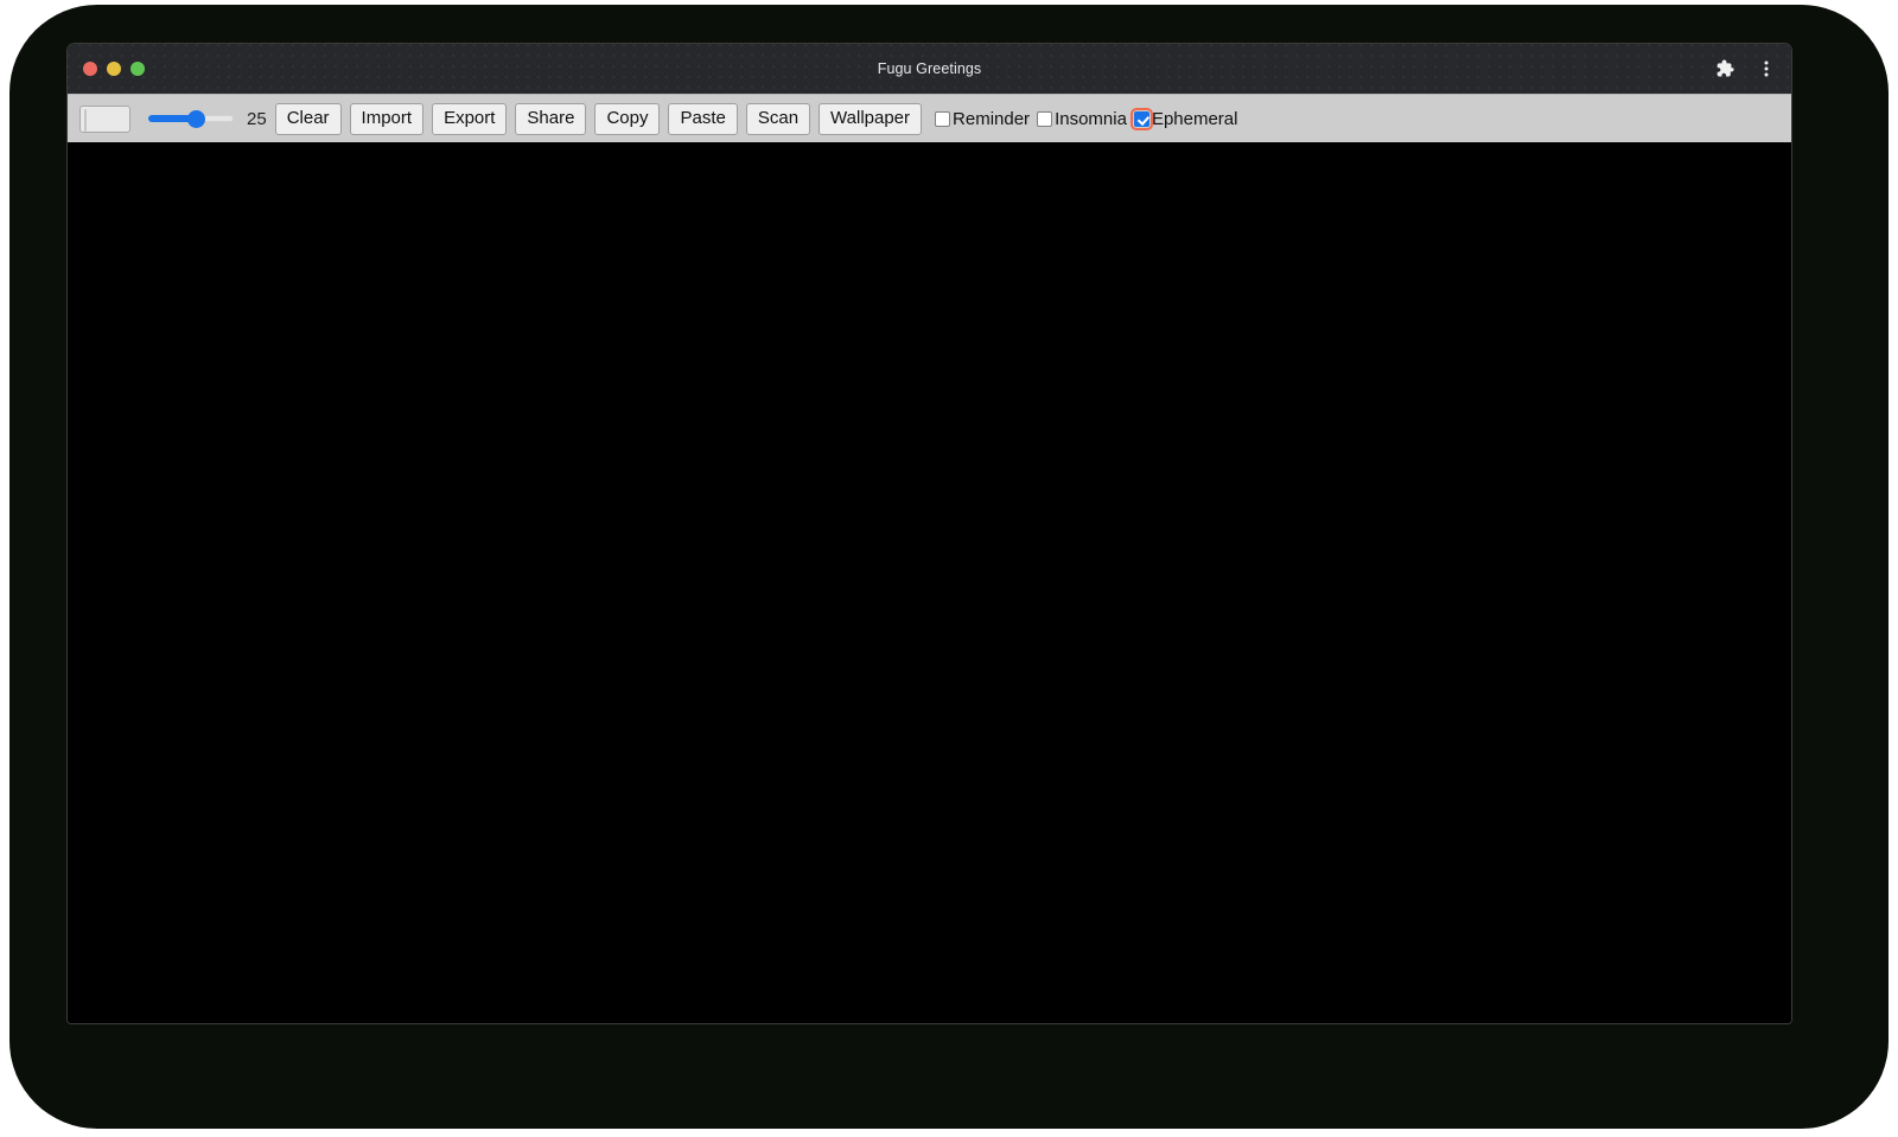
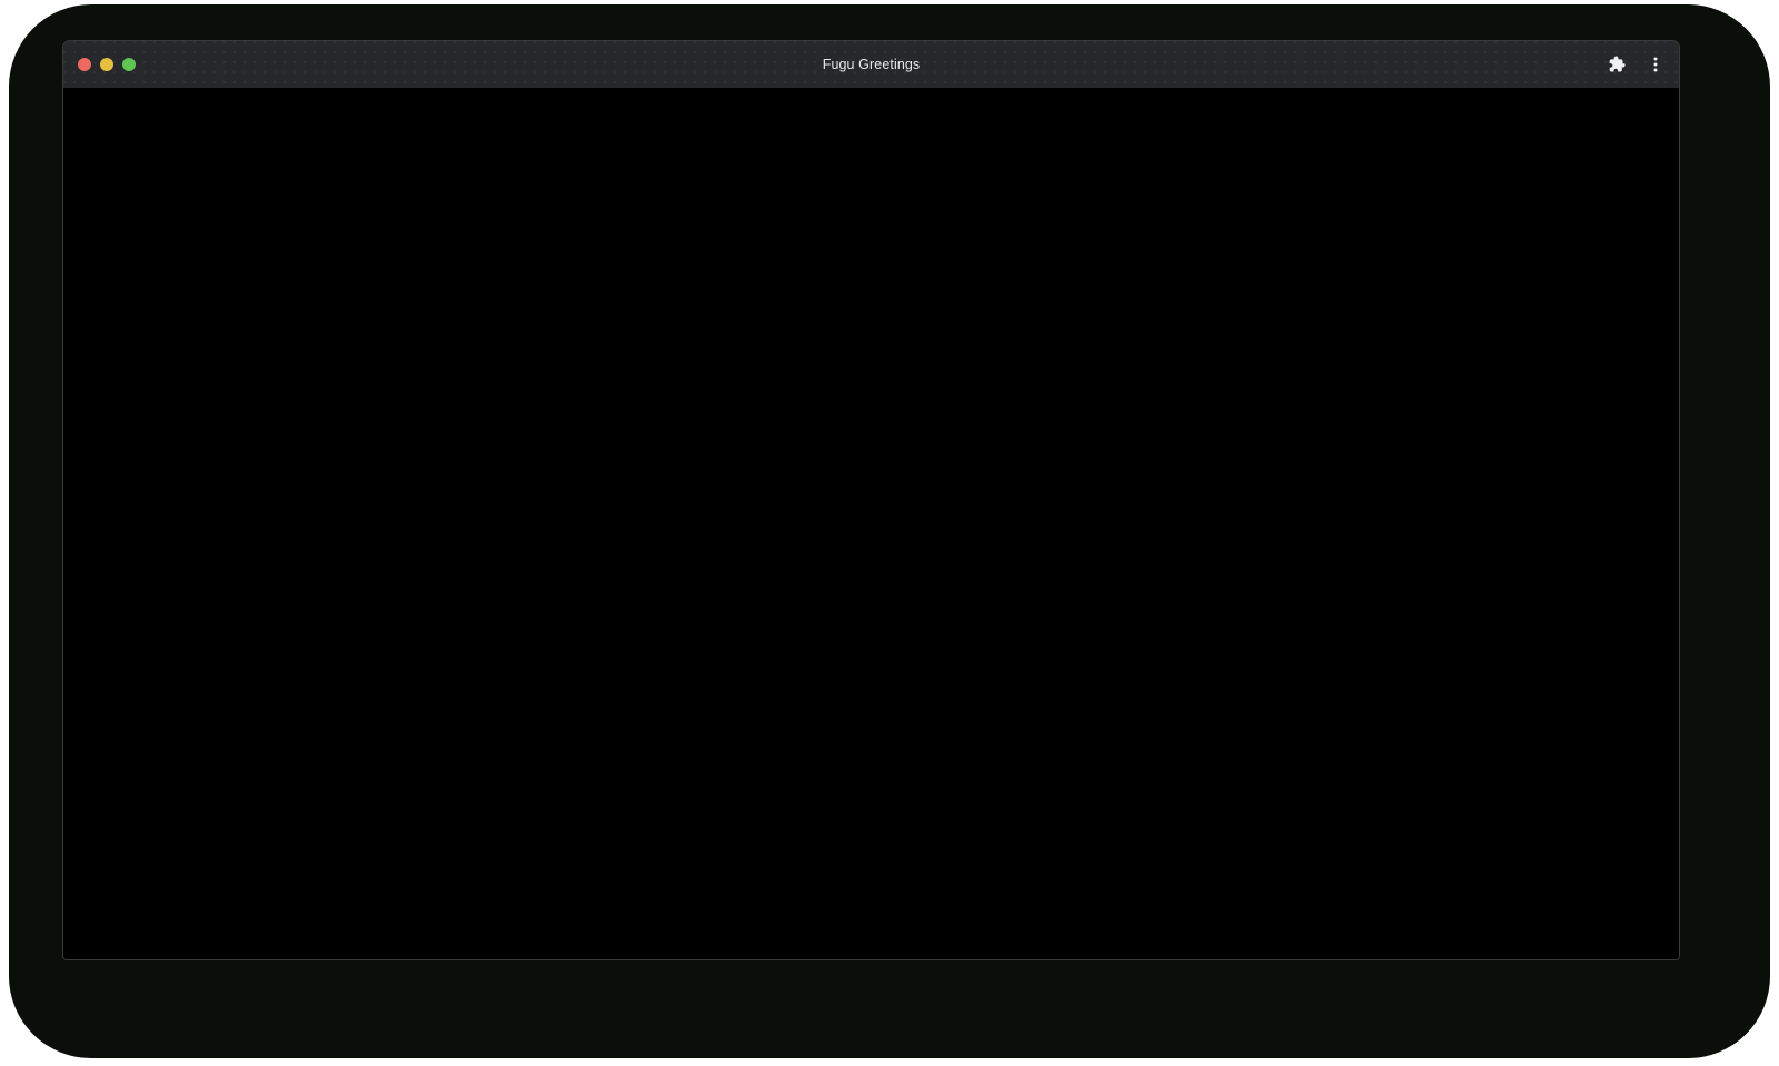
  Fugu Greetings
- 25
- Clear
- Import
- Export
- Share
- Copy
- Paste
- Scan
- Wallpaper
- Reminder
- Insomnia
- Ephemeral
